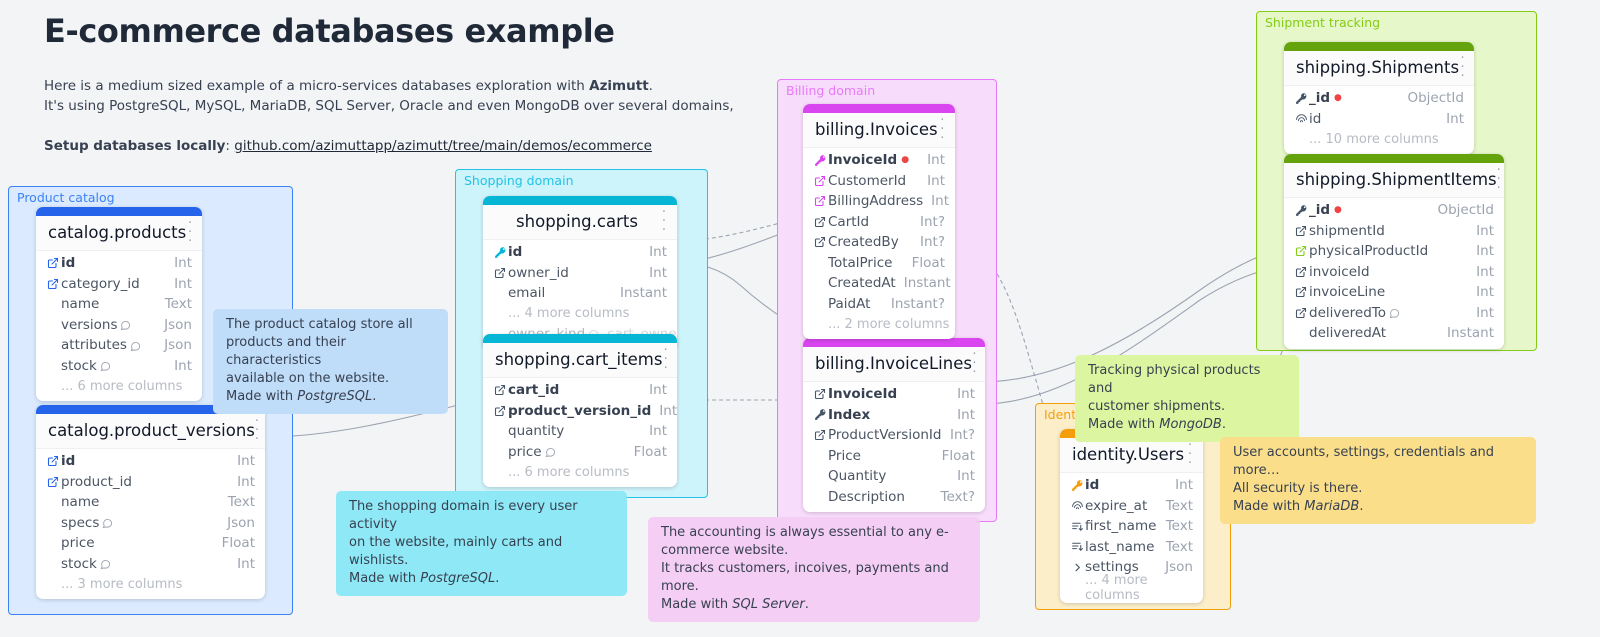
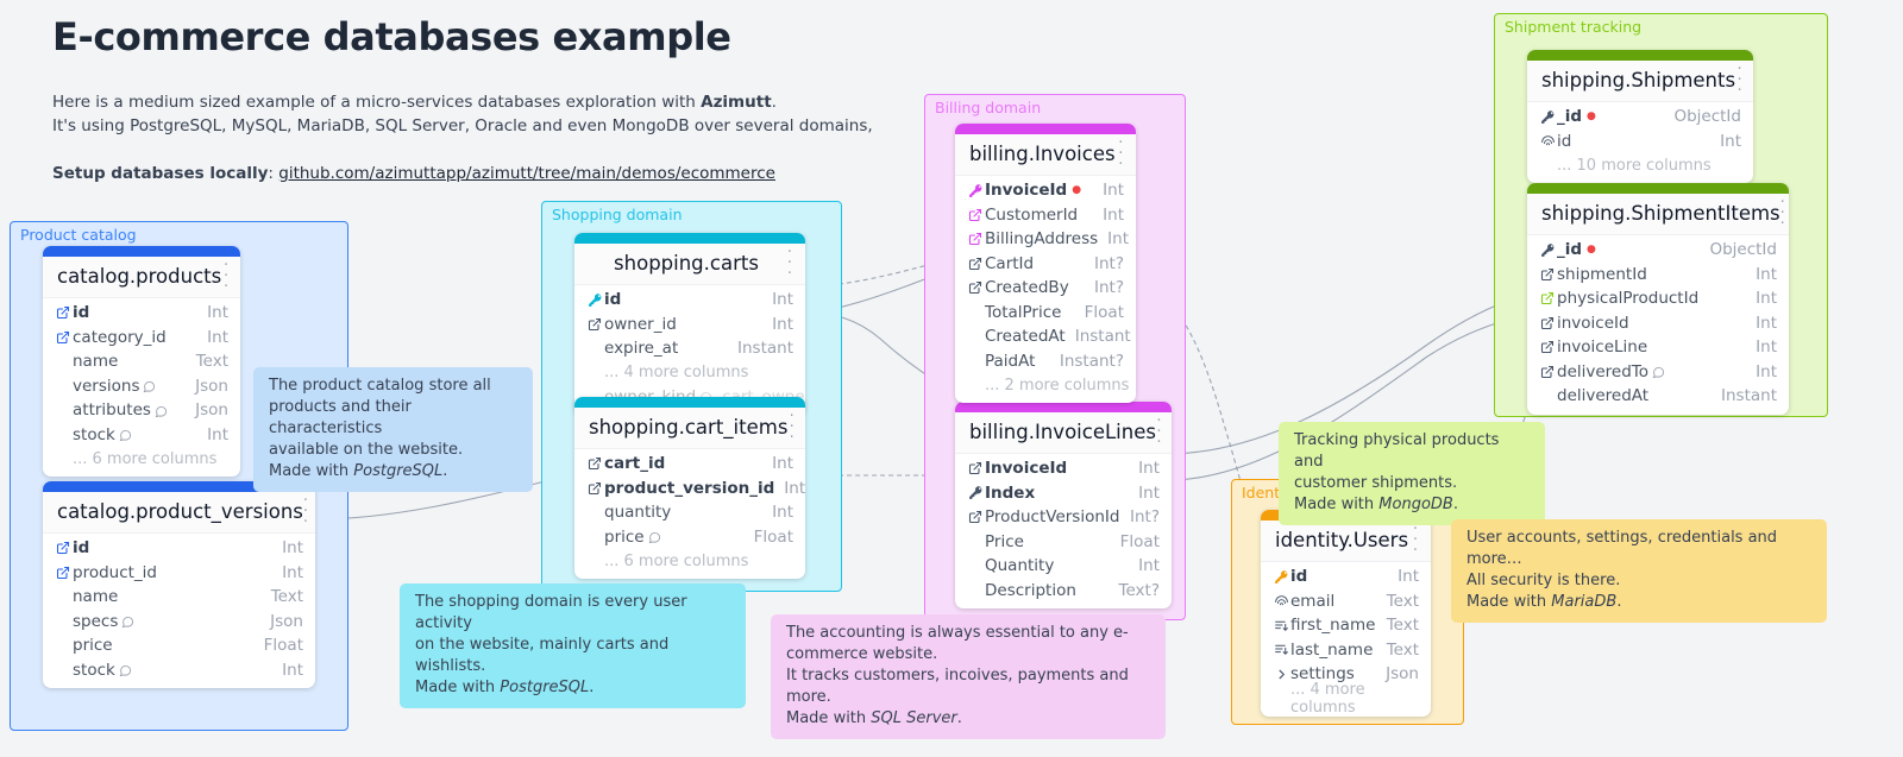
  E-commerce databases example
  Here is a medium sized example of a micro-services databases exploration with Azimutt.
  It's using PostgreSQL, MySQL, MariaDB, SQL Server, Oracle and even MongoDB over several domains,
  Setup databases locally: github.com/azimuttapp/azimutt/tree/main/demos/ecommerce
  Product catalog
  Shopping domain
  Billing domain
  Shipment tracking
  catalog.products
  ·
  ·
  ·
  id
  Int
  category_id
  Int
  name
  Text
  versions
  Json
  attributes
  Json
  stock
  Int
  ... 6 more columns
  catalog.product_versions
  ·
  ·
  ·
  id
  Int
  product_id
  Int
  name
  Text
  specs
  Json
  price
  Float
  stock
  Int
- ... 3 more columns
  shopping.carts
  ·
  ·
  ·
  id
  Int
  owner_id
  Int
- email
+ expire_at
  Instant
  ... 4 more columns
  shopping.cart_items
  ·
  ·
  ·
  cart_id
  Int
  product_version_id
  Int
  quantity
  Int
  price
  Float
  ... 6 more columns
  billing.Invoices
  ·
  ·
  ·
  InvoiceId
  ●
  Int
  CustomerId
  Int
  BillingAddress
  Int
  CartId
  Int?
  CreatedBy
  Int?
  TotalPrice
  Float
  CreatedAt
  Instant
  PaidAt
  Instant?
  ... 2 more columns
  billing.InvoiceLines
  ·
  ·
  ·
  InvoiceId
  Int
  Index
  Int
  ProductVersionId
  Int?
  Price
  Float
  Quantity
  Int
  Description
  Text?
  shipping.Shipments
  ·
  ·
  ·
  _id
  ●
  ObjectId
  id
  Int
  ... 10 more columns
  shipping.ShipmentItems
  ·
  ·
  ·
  _id
  ●
  ObjectId
  shipmentId
  Int
  physicalProductId
  Int
  invoiceId
  Int
  invoiceLine
  Int
  deliveredTo
  Int
  deliveredAt
  Instant
  identity.Users
  ·
  ·
  ·
  id
  Int
- expire_at
+ email
  Text
  first_name
  Text
  last_name
  Text
  settings
  Json
  ... 4 more columns
  The product catalog store all
  products and their characteristics
  available on the website.
  Made with PostgreSQL.
  The shopping domain is every user activity
  on the website, mainly carts and wishlists.
  Made with PostgreSQL.
  The accounting is always essential to any e-
  commerce website.
  It tracks customers, incoives, payments and more.
  Made with SQL Server.
  Tracking physical products and
  customer shipments.
  Made with MongoDB.
  User accounts, settings, credentials and more…
  All security is there.
  Made with MariaDB.
